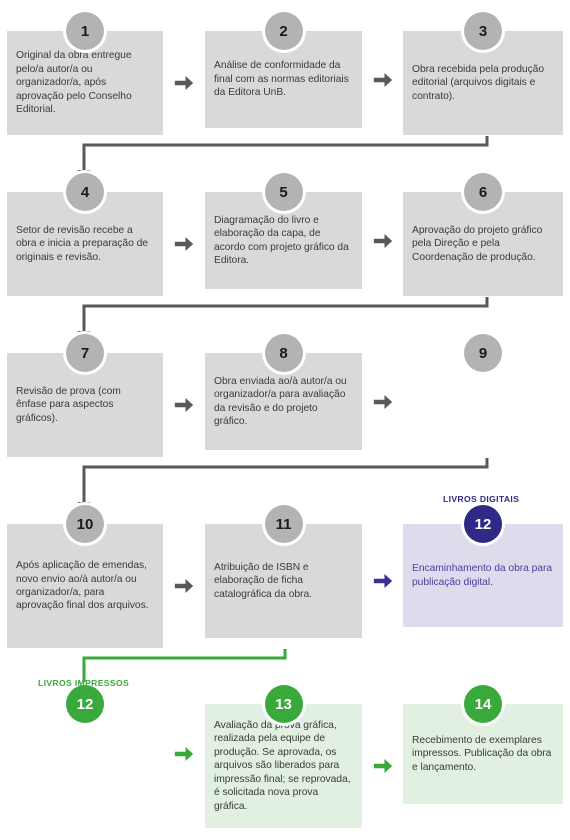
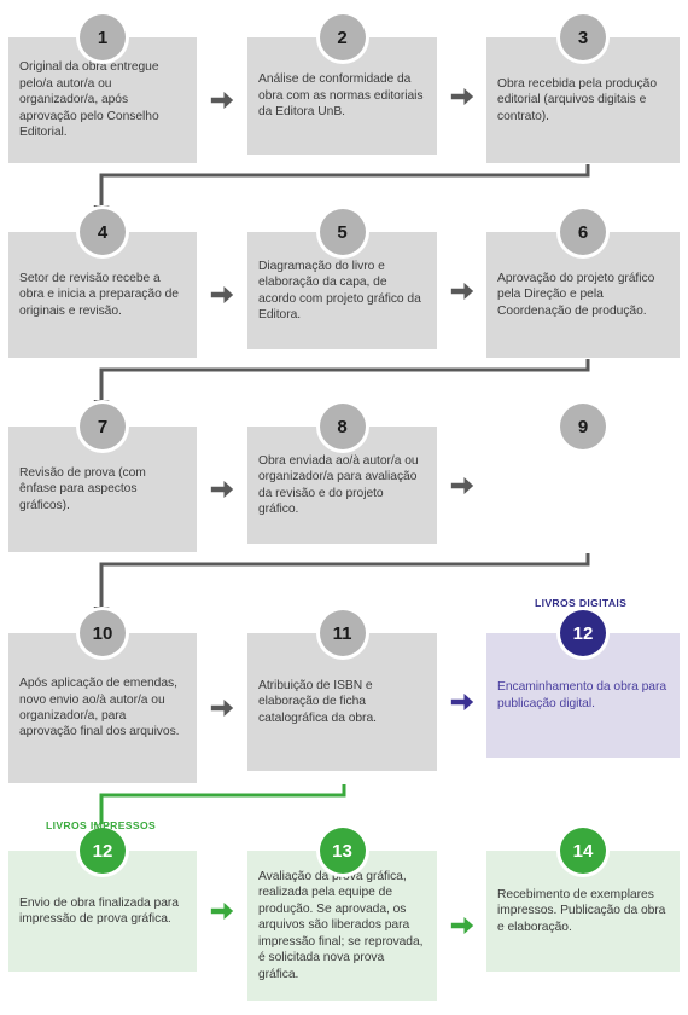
  Original da obra entregue pelo/a autor/a ou organizador/a, após aprovação pelo Conselho Editorial.
  1
- Análise de conformidade da final com as normas editoriais da Editora UnB.
+ Análise de conformidade da obra com as normas editoriais da Editora UnB.
  2
  Obra recebida pela produção editorial (arquivos digitais e contrato).
  3
  Setor de revisão recebe a obra e inicia a preparação de originais e revisão.
  4
  Diagramação do livro e elaboração da capa, de acordo com projeto gráfico da Editora.
  5
  Aprovação do projeto gráfico pela Direção e pela Coordenação de produção.
  6
  Revisão de prova (com ênfase para aspectos gráficos).
  7
  Obra enviada ao/à autor/a ou organizador/a para avaliação da revisão e do projeto gráfico.
  8
  9
  Após aplicação de emendas, novo envio ao/à autor/a ou organizador/a, para aprovação final dos arquivos.
  10
  Atribuição de ISBN e elaboração de ficha catalográfica da obra.
  11
  Encaminhamento da obra para publicação digital.
  12
+ Envio de obra finalizada para impressão de prova gráfica.
  12
  Avaliação da prova gráfica, realizada pela equipe de produção. Se aprovada, os arquivos são liberados para impressão final; se reprovada, é solicitada nova prova gráfica.
  13
- Recebimento de exemplares impressos. Publicação da obra e lançamento.
+ Recebimento de exemplares impressos. Publicação da obra e elaboração.
  14
  LIVROS DIGITAIS
  LIVROS IMPRESSOS
